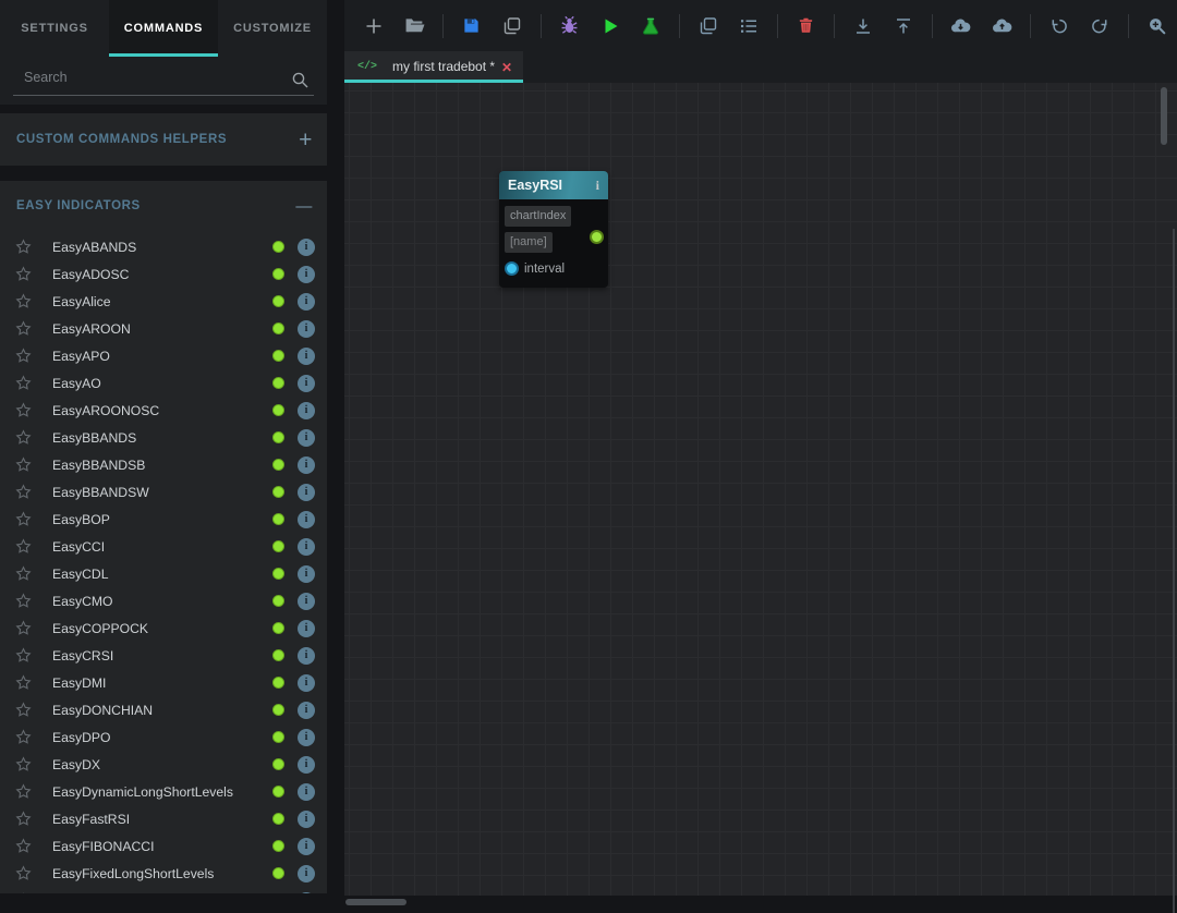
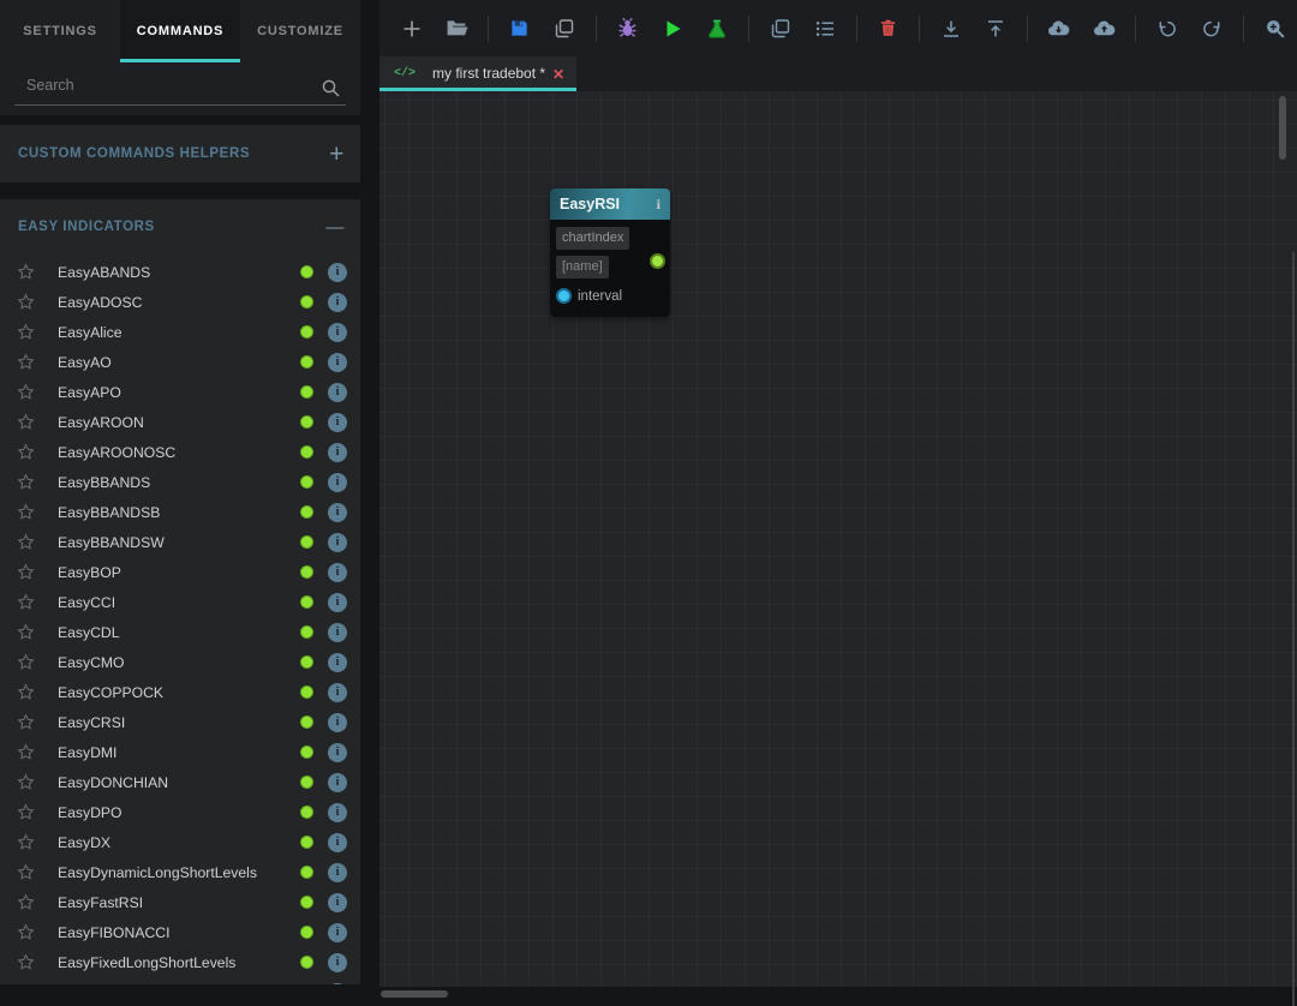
  SETTINGS
  COMMANDS
  CUSTOMIZE
  Search
  CUSTOM COMMANDS HELPERS
  +
  EASY INDICATORS
  —
  EasyABANDS
  i
  EasyADOSC
  i
  EasyAlice
  i
- EasyAROON
+ EasyAO
  i
  EasyAPO
  i
- EasyAO
+ EasyAROON
  i
  EasyAROONOSC
  i
  EasyBBANDS
  i
  EasyBBANDSB
  i
  EasyBBANDSW
  i
  EasyBOP
  i
  EasyCCI
  i
  EasyCDL
  i
  EasyCMO
  i
  EasyCOPPOCK
  i
  EasyCRSI
  i
  EasyDMI
  i
  EasyDONCHIAN
  i
  EasyDPO
  i
  EasyDX
  i
  EasyDynamicLongShortLevels
  i
  EasyFastRSI
  i
  EasyFIBONACCI
  i
  EasyFixedLongShortLevels
  i
  </>
  my first tradebot *
  ✕
  EasyRSI
  i
  chartIndex
  [name]
  interval
